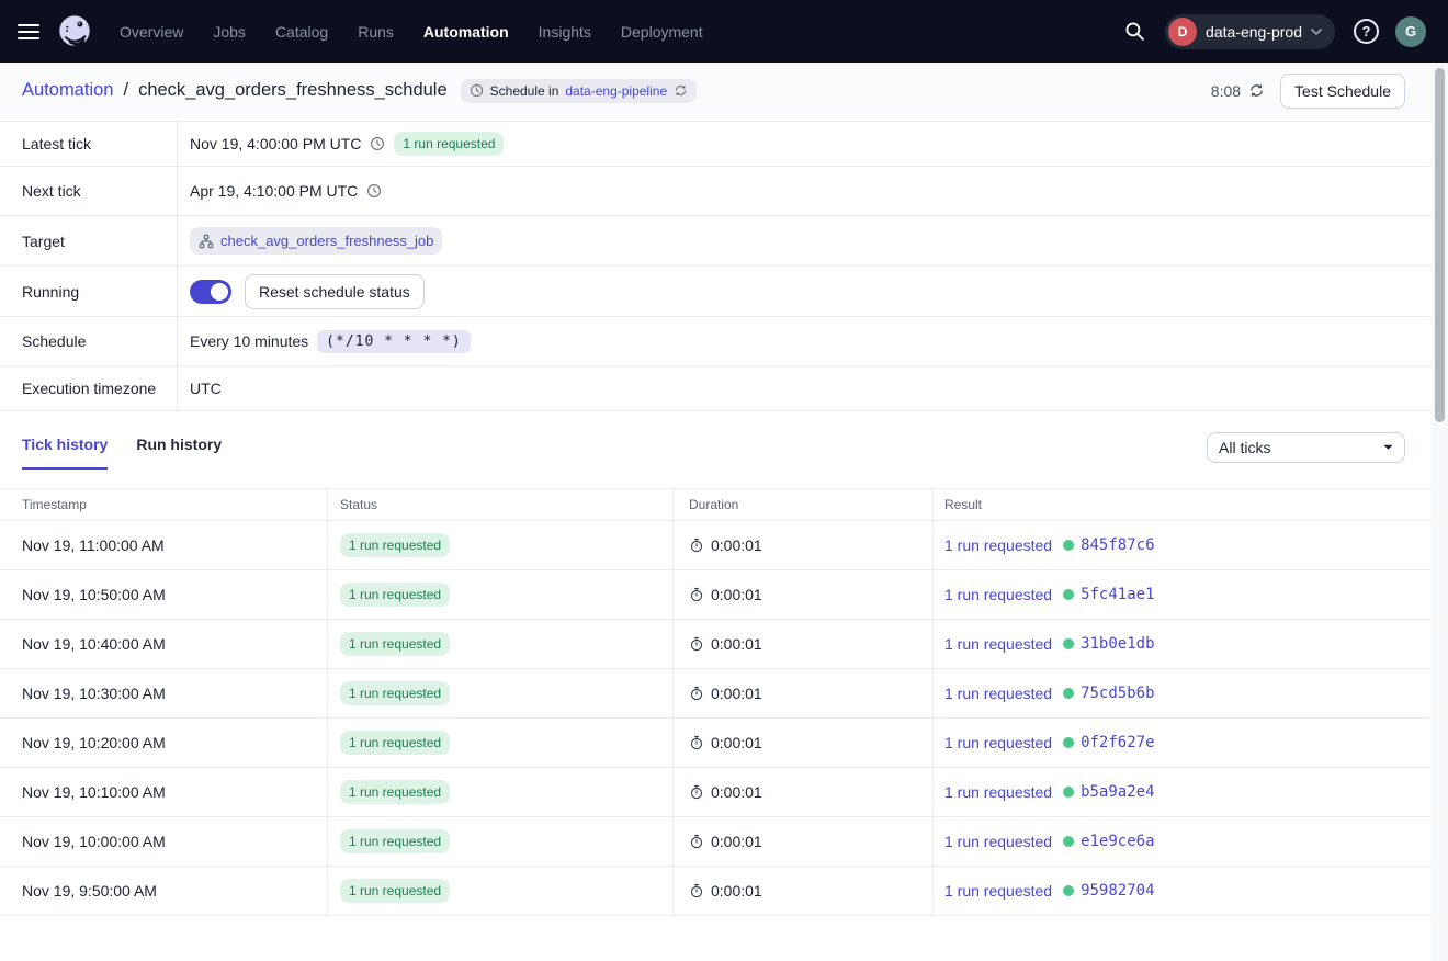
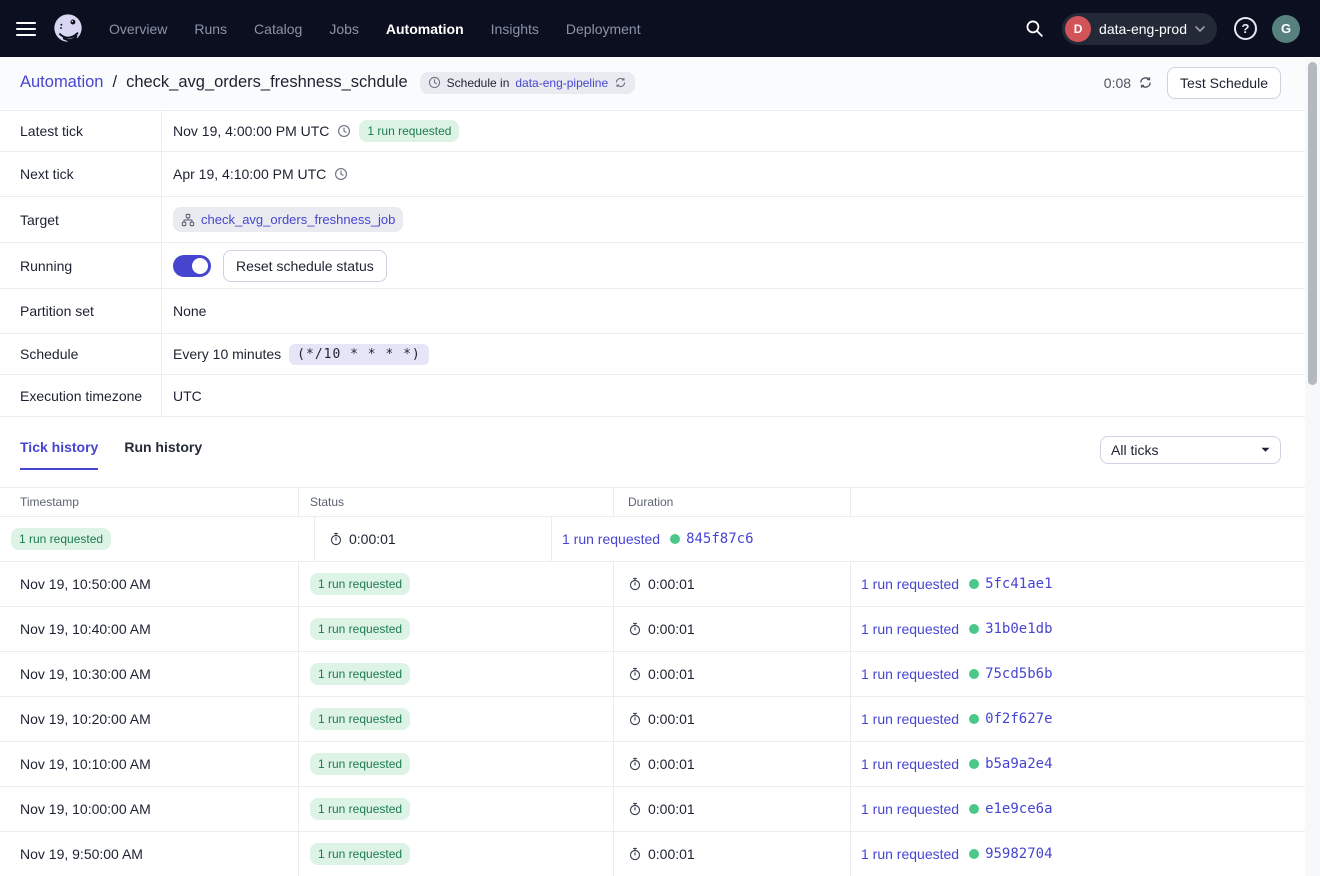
  Overview
- Jobs
+ Runs
  Catalog
- Runs
+ Jobs
  Automation
  Insights
  Deployment
  D
  data-eng-prod
  ?
  G
  Automation
  /
  check_avg_orders_freshness_schdule
  Schedule in
  data-eng-pipeline
- 8:08
+ 0:08
  Test Schedule
  Latest tick
  Nov 19, 4:00:00 PM UTC
  1 run requested
  Next tick
  Apr 19, 4:10:00 PM UTC
  Target
  check_avg_orders_freshness_job
  Running
  Reset schedule status
+ Partition set
+ None
  Schedule
  Every 10 minutes
  (*/10 * * * *)
  Execution timezone
  UTC
  Tick history
  Run history
  All ticks
  Timestamp
  Status
  Duration
- Result
- Nov 19, 11:00:00 AM
  1 run requested
  0:00:01
  1 run requested
  845f87c6
  Nov 19, 10:50:00 AM
  1 run requested
  0:00:01
  1 run requested
  5fc41ae1
  Nov 19, 10:40:00 AM
  1 run requested
  0:00:01
  1 run requested
  31b0e1db
  Nov 19, 10:30:00 AM
  1 run requested
  0:00:01
  1 run requested
  75cd5b6b
  Nov 19, 10:20:00 AM
  1 run requested
  0:00:01
  1 run requested
  0f2f627e
  Nov 19, 10:10:00 AM
  1 run requested
  0:00:01
  1 run requested
  b5a9a2e4
  Nov 19, 10:00:00 AM
  1 run requested
  0:00:01
  1 run requested
  e1e9ce6a
  Nov 19, 9:50:00 AM
  1 run requested
  0:00:01
  1 run requested
  95982704
